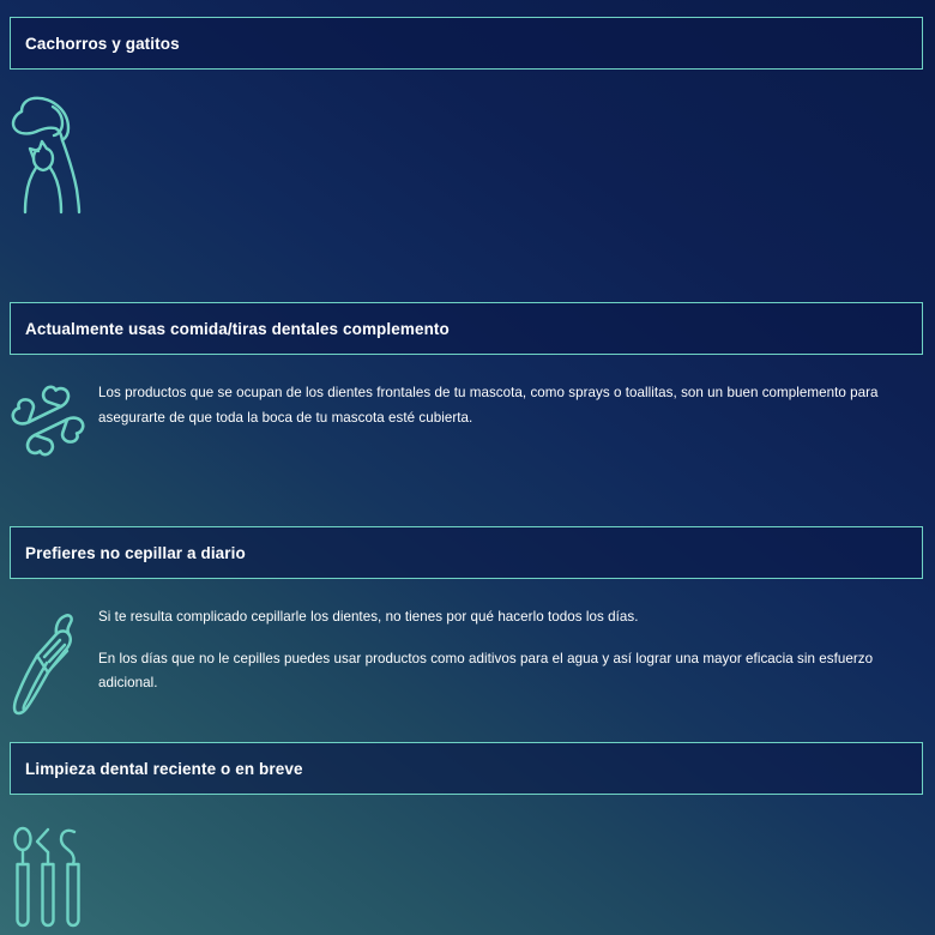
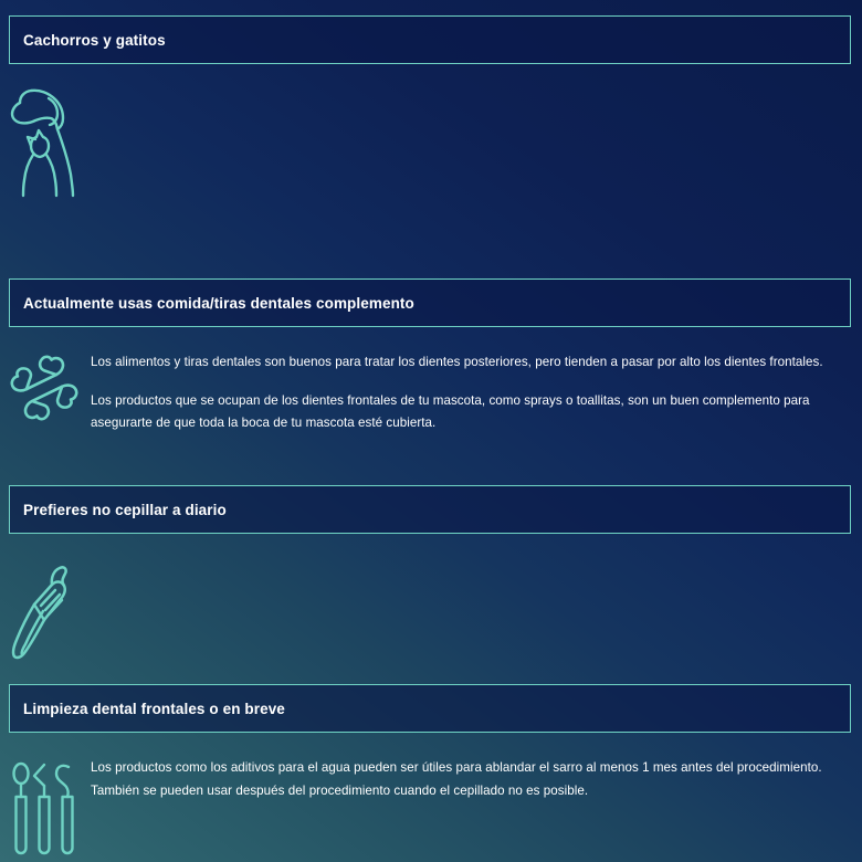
  Cachorros y gatitos
  Actualmente usas comida/tiras dentales complemento
+ Los alimentos y tiras dentales son buenos para tratar los dientes posteriores, pero tienden a pasar por alto los dientes frontales.
  Los productos que se ocupan de los dientes frontales de tu mascota, como sprays o toallitas, son un buen complemento para asegurarte de que toda la boca de tu mascota esté cubierta.
  Prefieres no cepillar a diario
- Si te resulta complicado cepillarle los dientes, no tienes por qué hacerlo todos los días.
- En los días que no le cepilles puedes usar productos como aditivos para el agua y así lograr una mayor eficacia sin esfuerzo adicional.
- Limpieza dental reciente o en breve
+ Limpieza dental frontales o en breve
+ Los productos como los aditivos para el agua pueden ser útiles para ablandar el sarro al menos 1 mes antes del procedimiento. También se pueden usar después del procedimiento cuando el cepillado no es posible.
